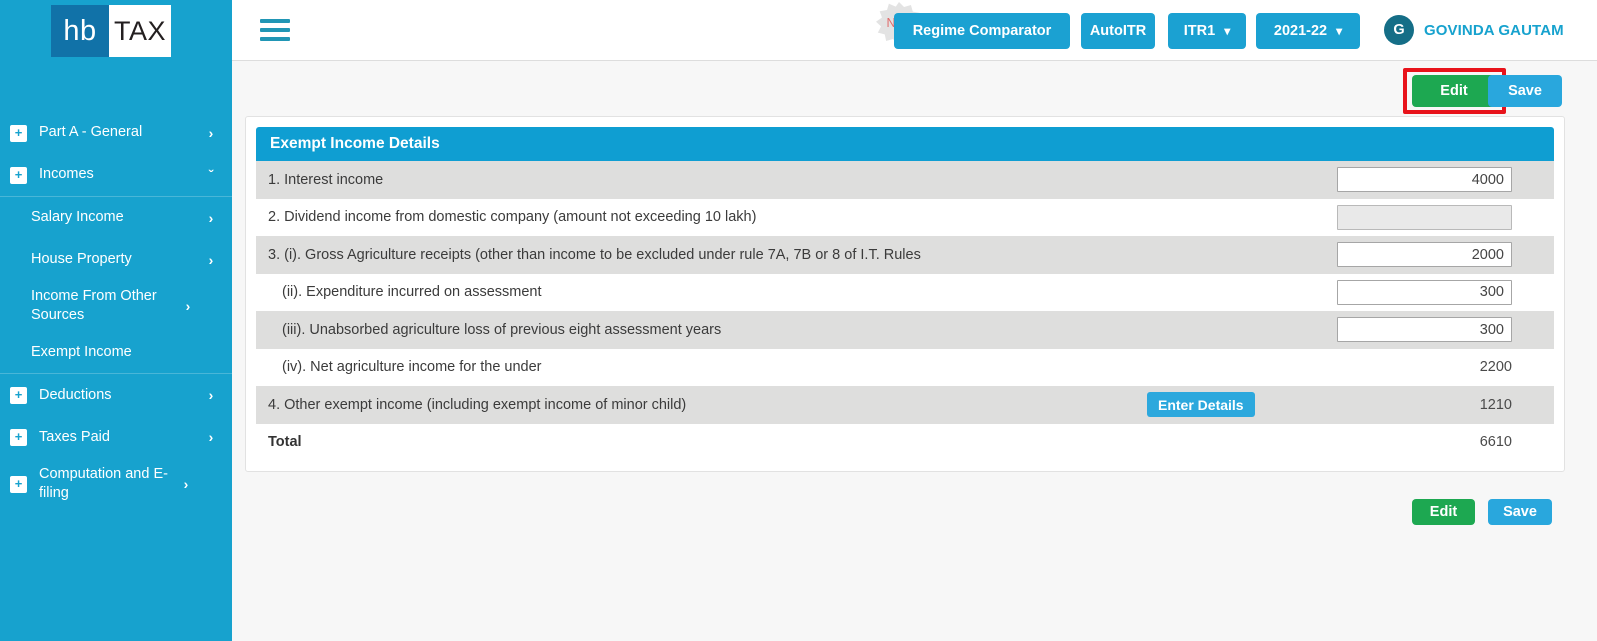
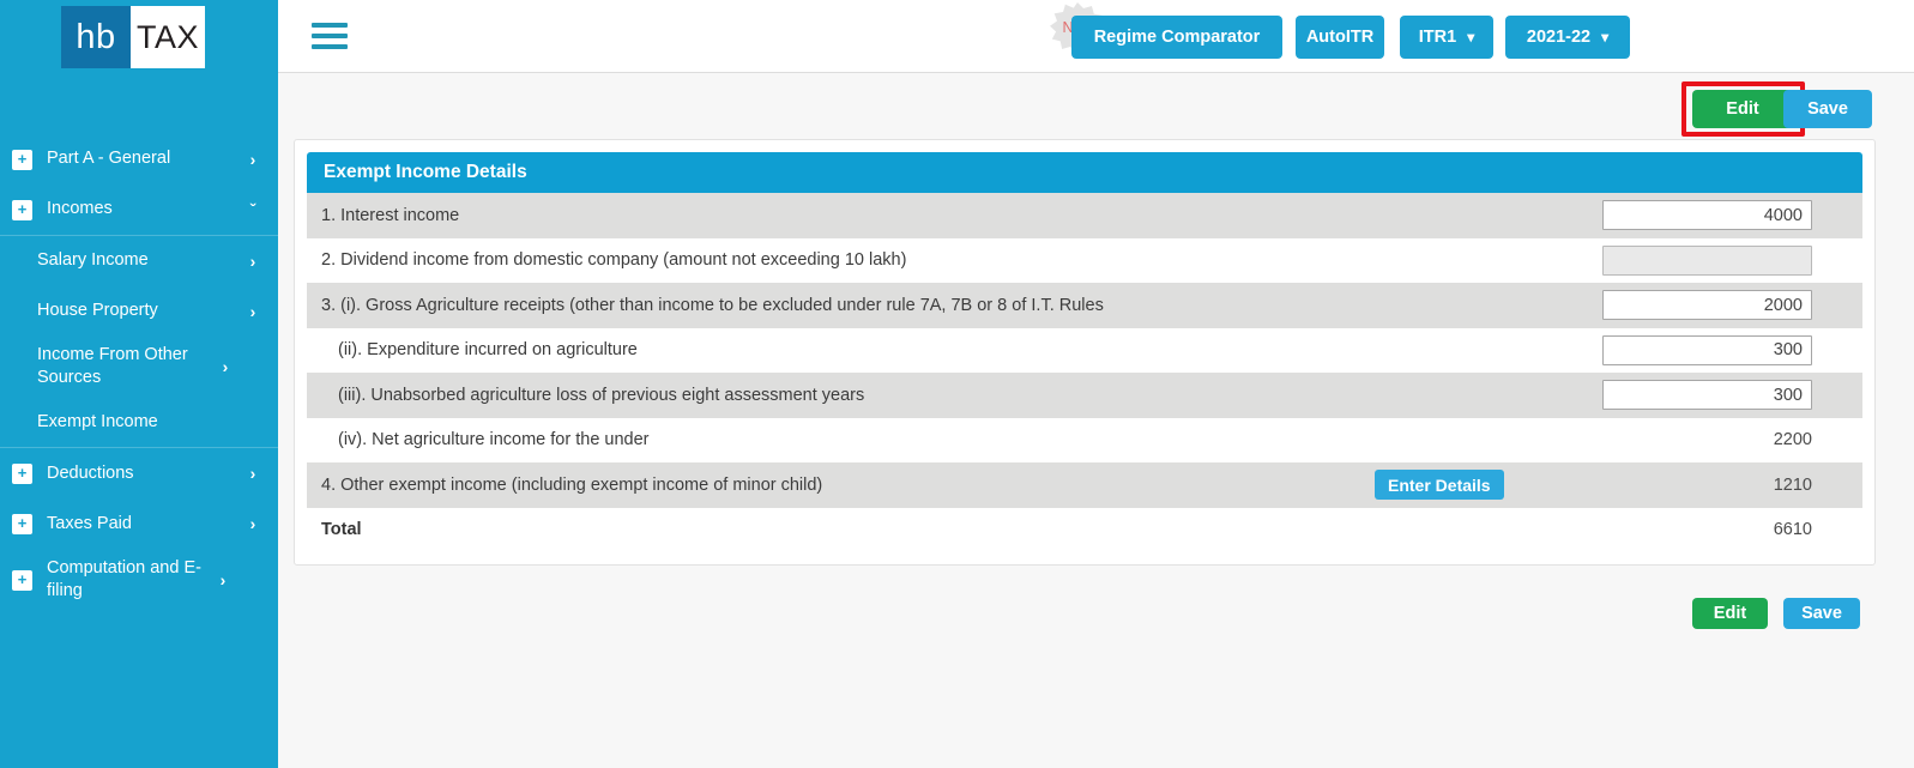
  hb
  TAX
  +
  Part A - General
  ›
  +
  Incomes
  ˇ
  Salary Income
  ›
  House Property
  ›
  Income From Other Sources
  ›
  Exempt Income
  +
  Deductions
  ›
  +
  Taxes Paid
  ›
  +
  Computation and E-filing
  ›
  Regime Comparator
  AutoITR
  ITR1
  ▾
  2021-22
  ▾
- G
- GOVINDA GAUTAM
  Edit
  Save
  Exempt Income Details
  1. Interest income
  4000
  2. Dividend income from domestic company (amount not exceeding 10 lakh)
  3. (i). Gross Agriculture receipts (other than income to be excluded under rule 7A, 7B or 8 of I.T. Rules
  2000
- (ii). Expenditure incurred on assessment
+ (ii). Expenditure incurred on agriculture
  300
  (iii). Unabsorbed agriculture loss of previous eight assessment years
  300
  (iv). Net agriculture income for the under
  2200
  4. Other exempt income (including exempt income of minor child)
  Enter Details
  1210
  Total
  6610
  Edit
  Save
